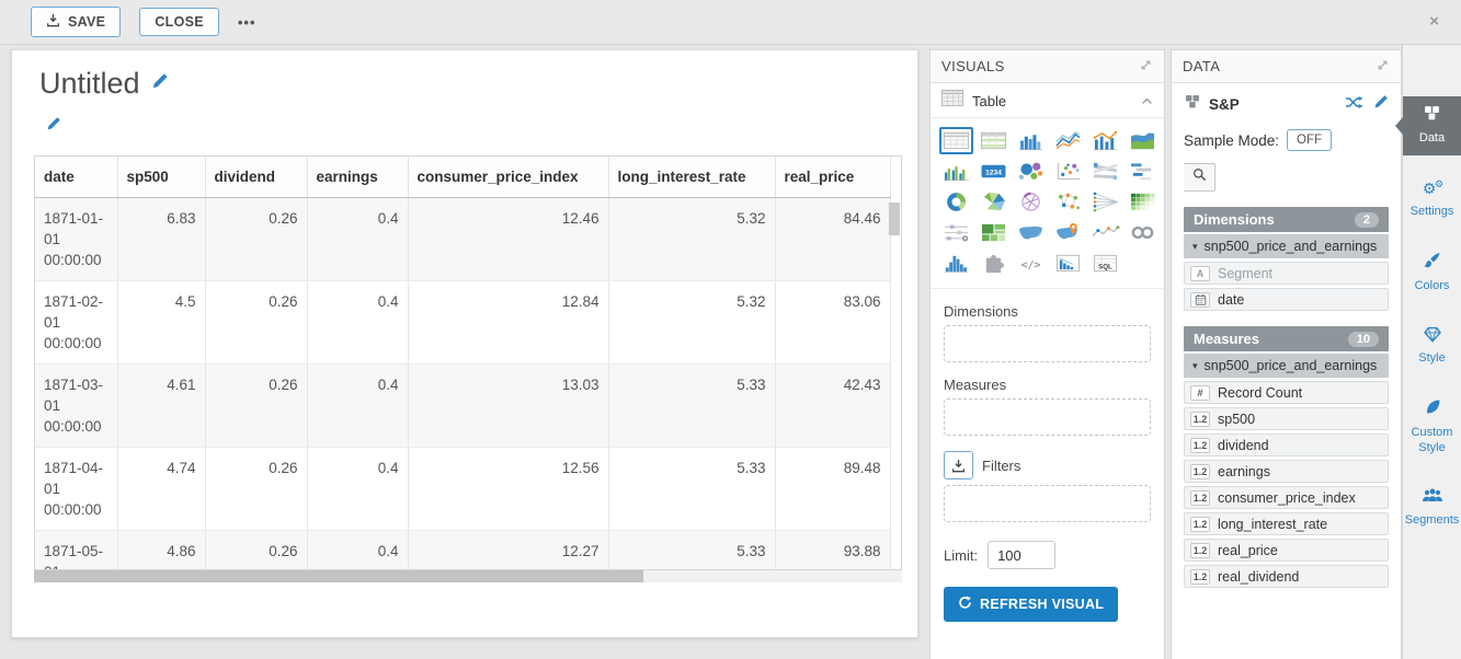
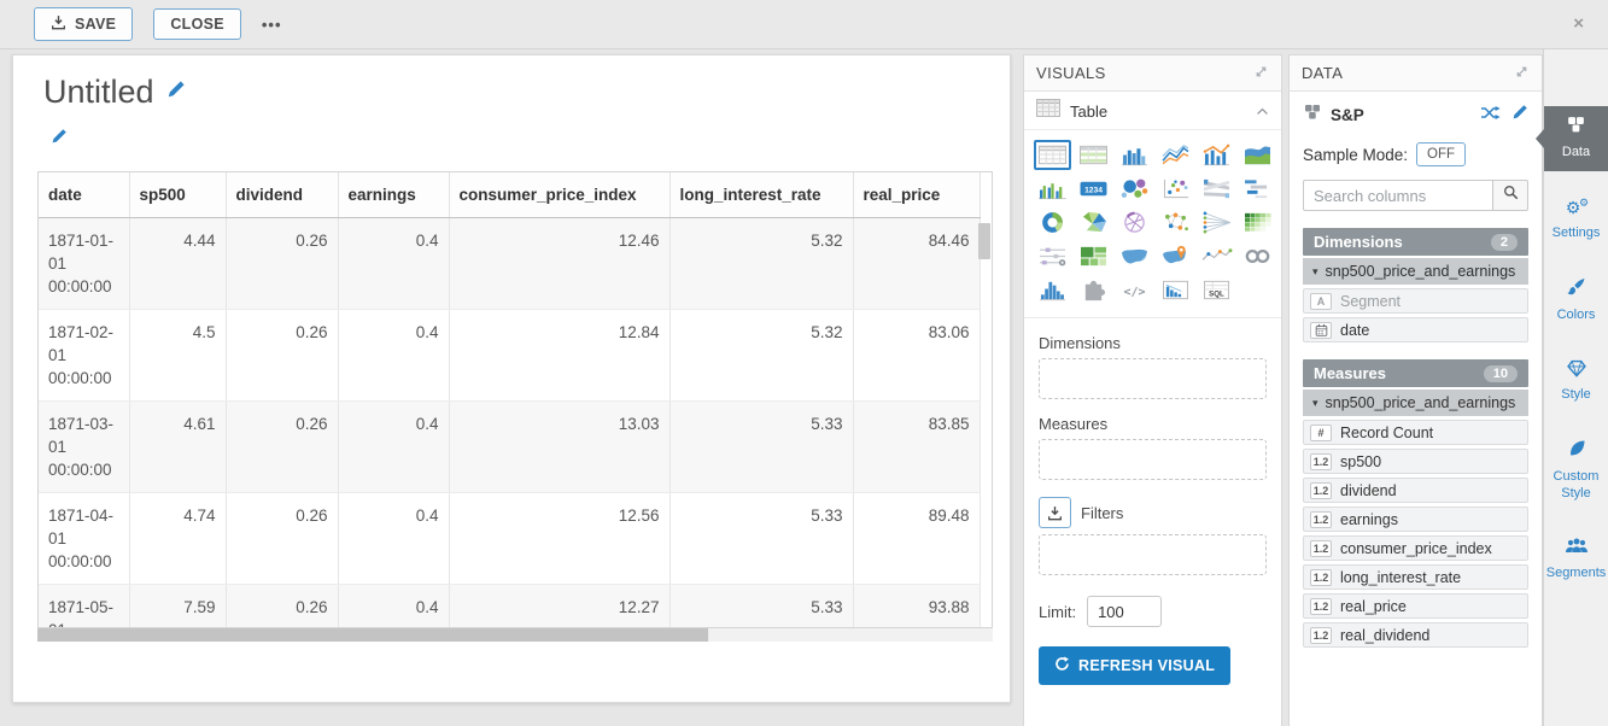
  SAVE
  CLOSE
  •••
  ×
  Untitled
  date	sp500	dividend	earnings	consumer_price_index	long_interest_rate	real_price
- 1871-01-01 00:00:00	6.83	0.26	0.4	12.46	5.32	84.46
+ 1871-01-01 00:00:00	4.44	0.26	0.4	12.46	5.32	84.46
  1871-02-01 00:00:00	4.5	0.26	0.4	12.84	5.32	83.06
- 1871-03-01 00:00:00	4.61	0.26	0.4	13.03	5.33	42.43
+ 1871-03-01 00:00:00	4.61	0.26	0.4	13.03	5.33	83.85
  1871-04-01 00:00:00	4.74	0.26	0.4	12.56	5.33	89.48
- 1871-05-	4.86	0.26	0.4	12.27	5.33	93.88
+ 1871-05-	7.59	0.26	0.4	12.27	5.33	93.88
  VISUALS
  Table
  </>
  Dimensions
  Measures
  Filters
  Limit:
  100
  REFRESH VISUAL
  DATA
  S&P
  Sample Mode:
  OFF
+ Search columns
  Dimensions
  2
  ▾
  snp500_price_and_earnings
  A
  Segment
  date
  Measures
  10
  ▾
  snp500_price_and_earnings
  #
  Record Count
  1.2
  sp500
  1.2
  dividend
  1.2
  earnings
  1.2
  consumer_price_index
  1.2
  long_interest_rate
  1.2
  real_price
  1.2
  real_dividend
  Data
  ⚙
  ⚙
  Settings
  Colors
  Style
  Custom Style
  Segments
